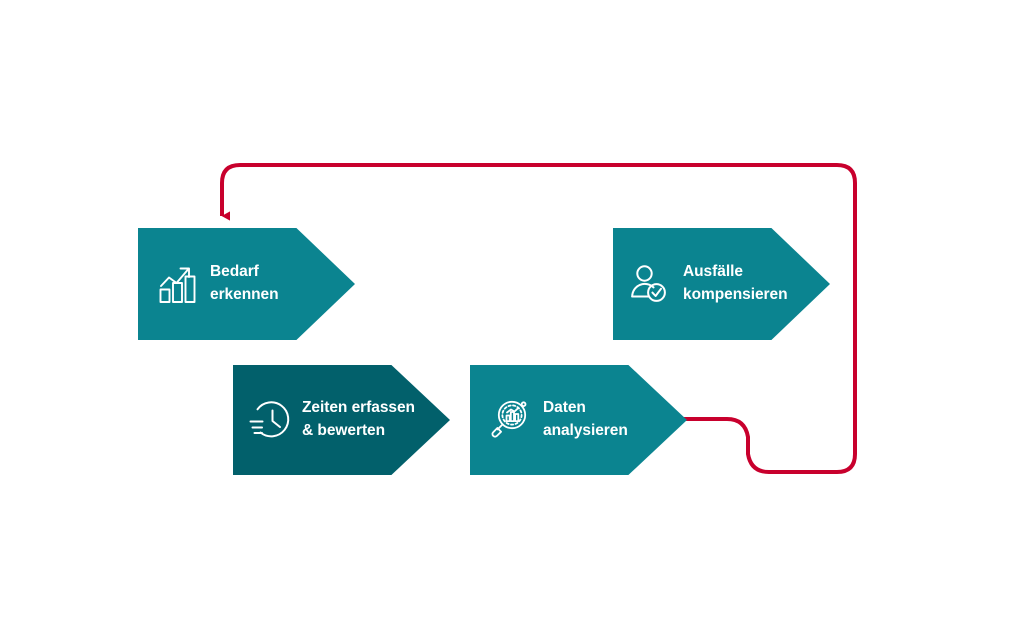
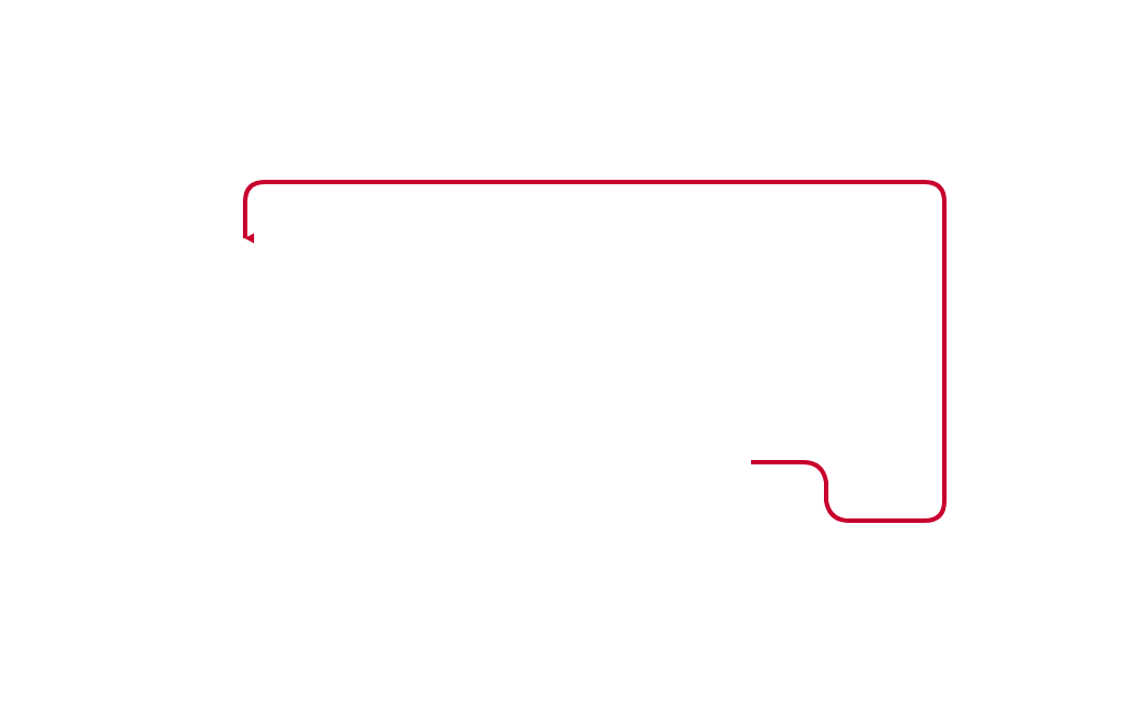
- Bedarf
- erkennen
- Ausfälle
- kompensieren
- Zeiten erfassen
- & bewerten
- Daten
- analysieren
